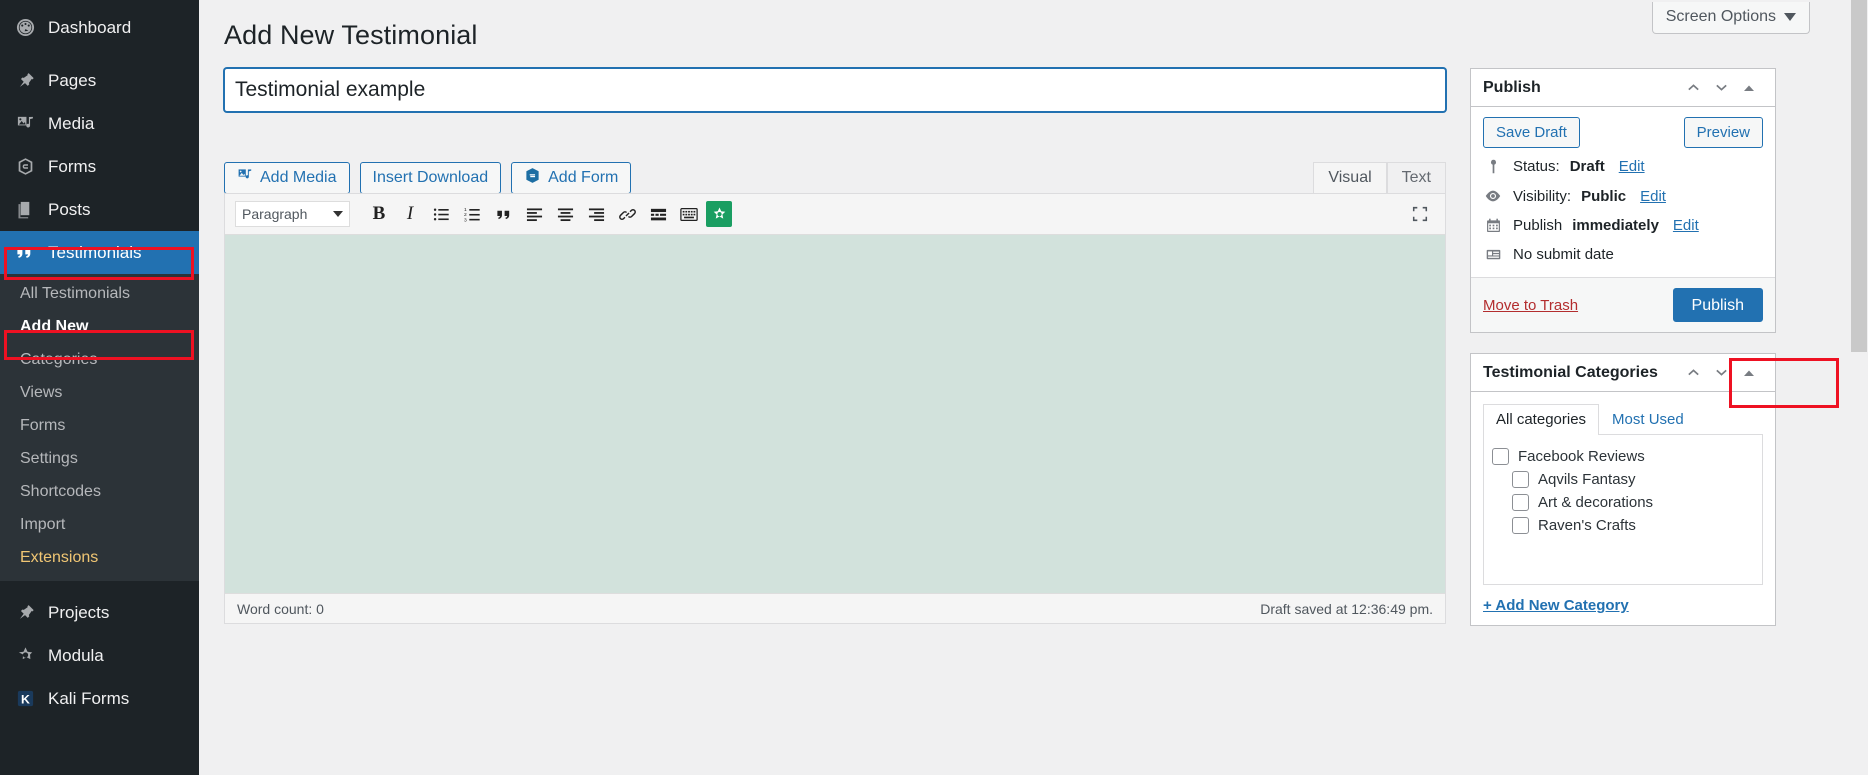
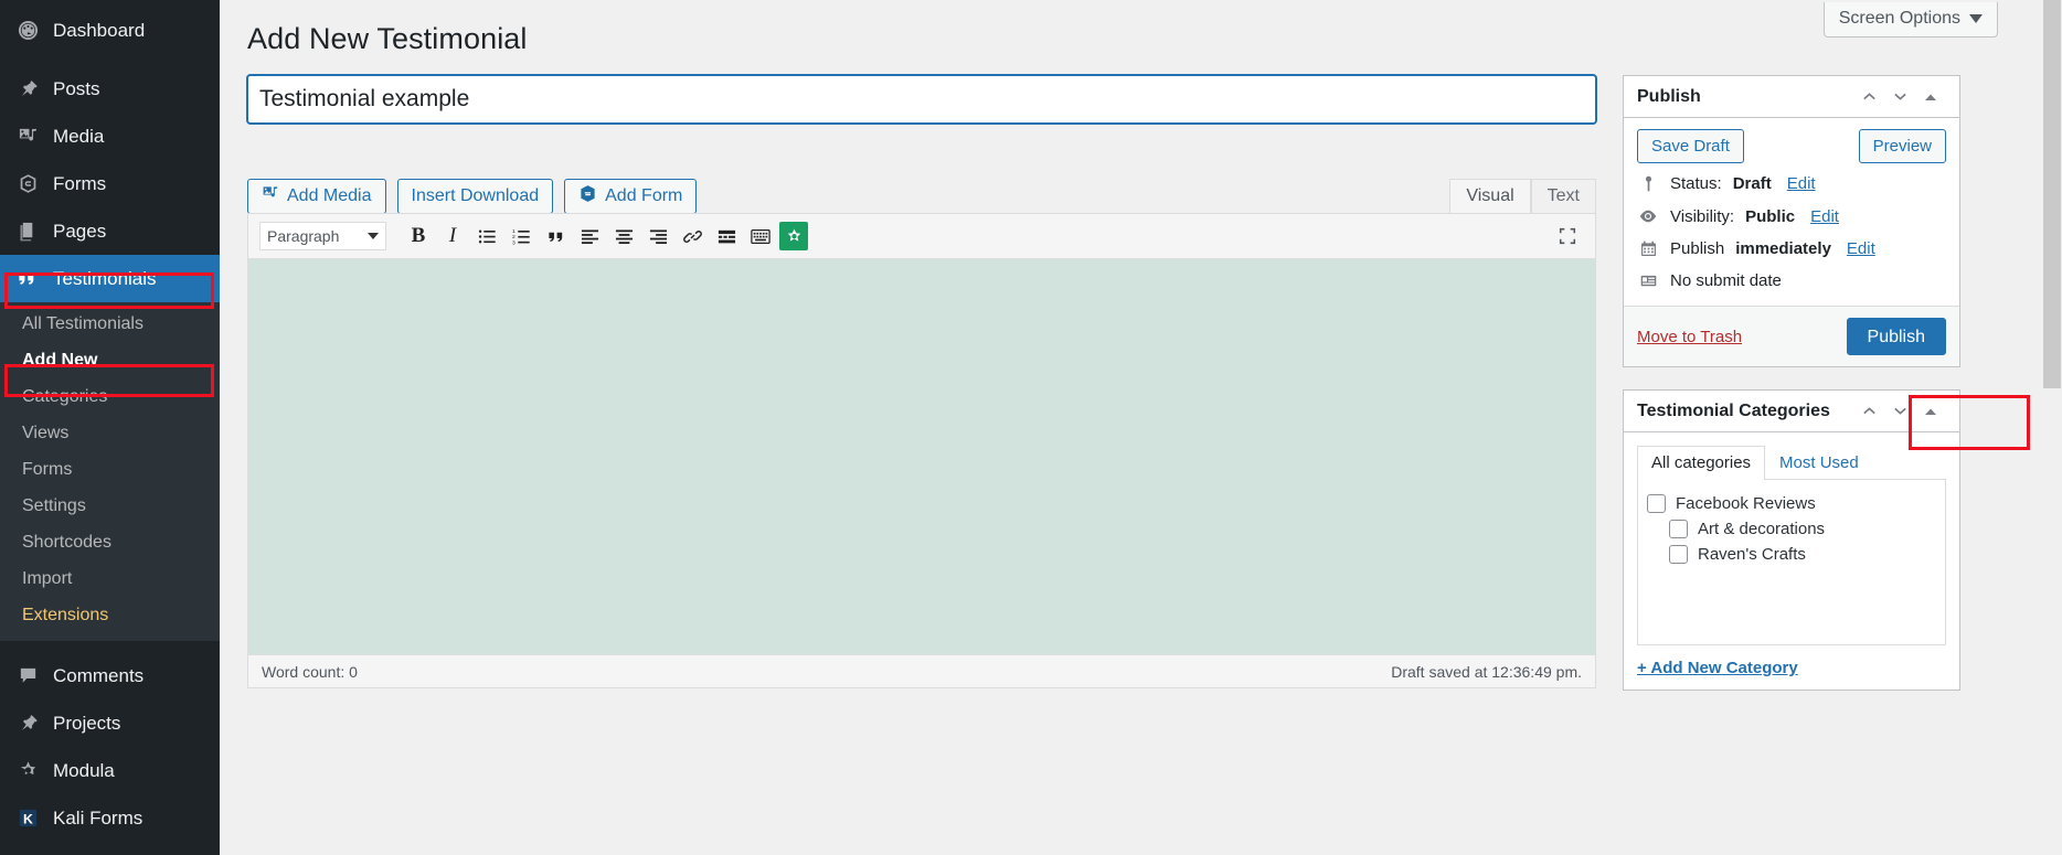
  Dashboard
- Pages
+ Posts
  Media
  Forms
- Posts
+ Pages
  Testimonials
  All Testimonials
  Add New
  Categories
  Views
  Forms
  Settings
  Shortcodes
  Import
  Extensions
+ Comments
  Projects
  Modula
  K
  Kali Forms
  Screen Options
  Add New Testimonial
  Testimonial example
  Add Media
  Insert Download
  Add Form
  Visual
  Text
  Paragraph
  B
  I
  Word count: 0
  Draft saved at 12:36:49 pm.
  Publish
  Save Draft
  Preview
  Status:
  Draft
  Edit
  Visibility:
  Public
  Edit
  Publish
  immediately
  Edit
  No submit date
  Move to Trash
  Publish
  Testimonial Categories
  All categories
  Most Used
  Facebook Reviews
- Aqvils Fantasy
  Art & decorations
  Raven's Crafts
  + Add New Category
